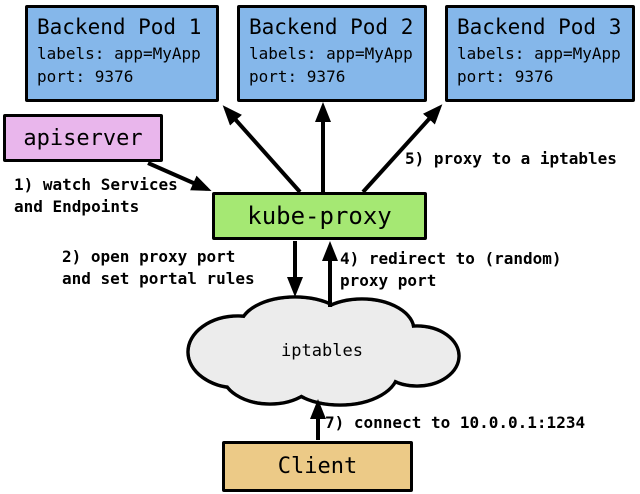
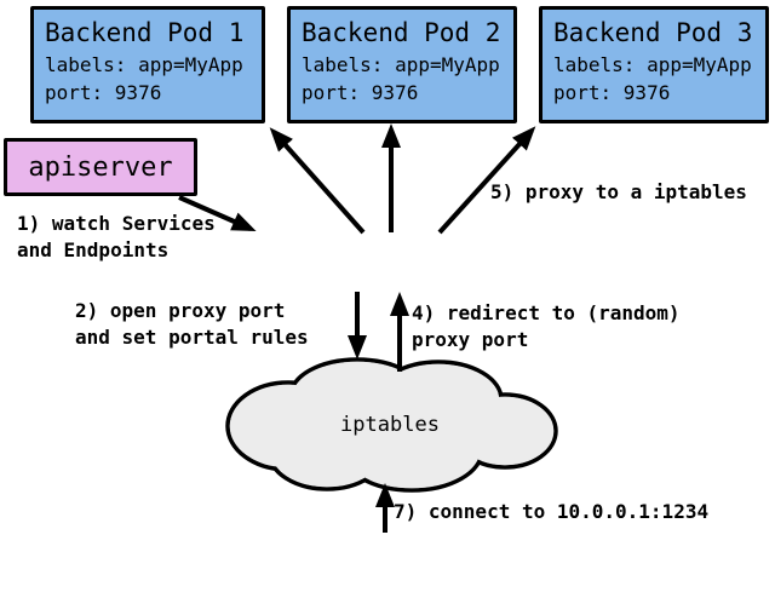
  Backend Pod 1
  labels: app=MyApp
  port: 9376
  Backend Pod 2
  labels: app=MyApp
  port: 9376
  Backend Pod 3
  labels: app=MyApp
  port: 9376
  apiserver
- kube-proxy
- Client
  iptables
  1) watch Services
  and Endpoints
  2) open proxy port
  and set portal rules
  7) connect to 10.0.0.1:1234
  4) redirect to (random)
  proxy port
  5) proxy to a iptables
